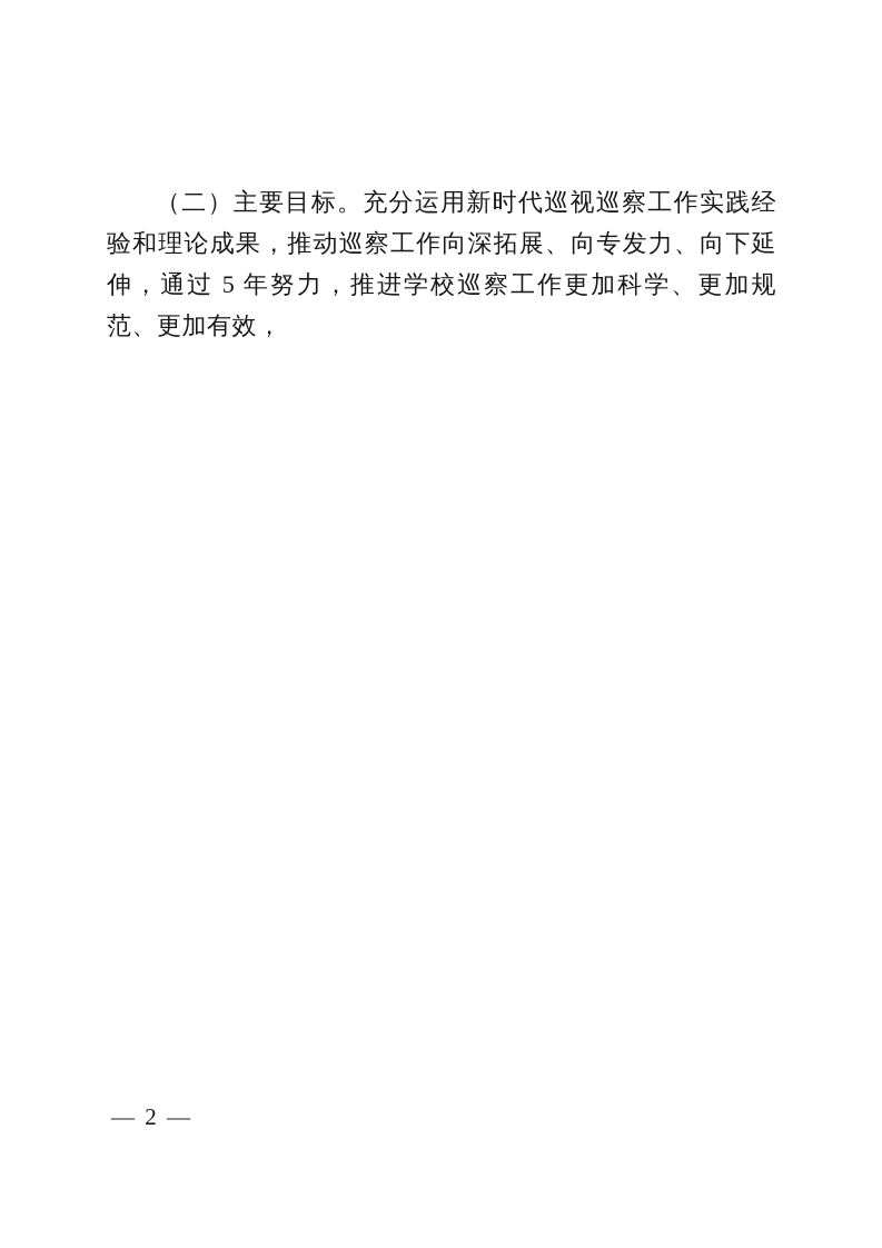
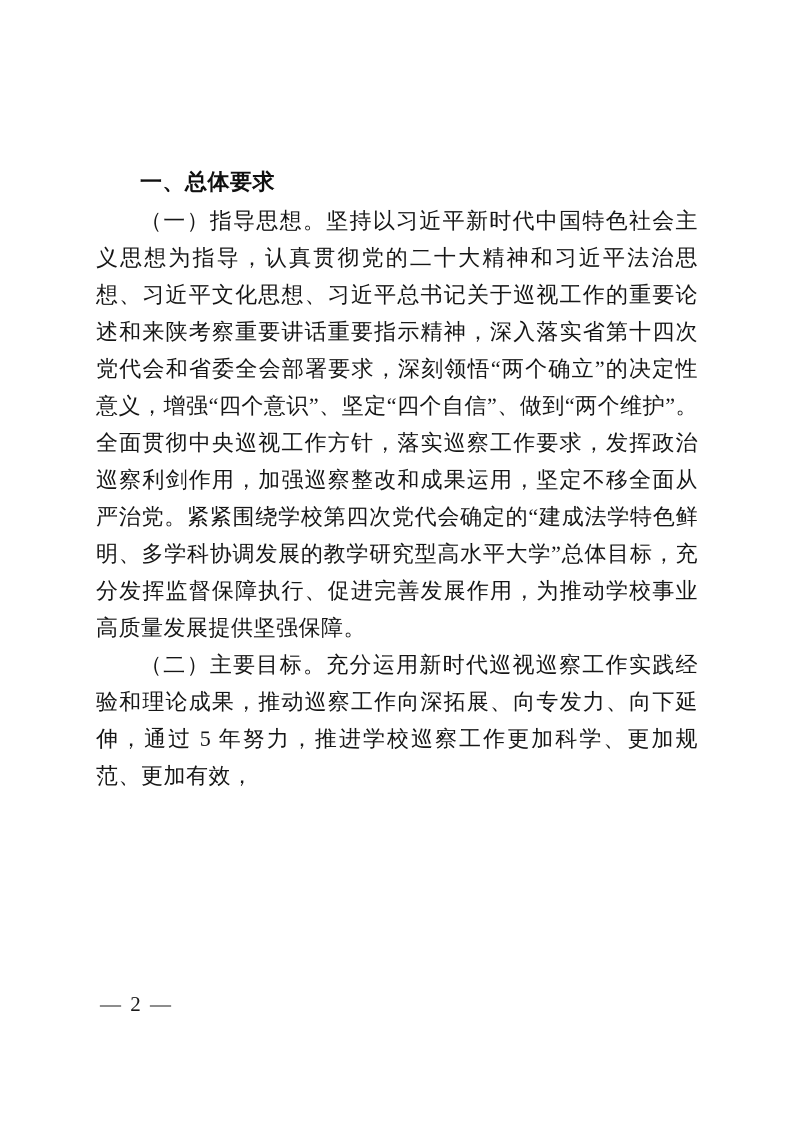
+ 一、总体要求
+ （一）指导思想。坚持以习近平新时代中国特色社会主义思想为指导，认真贯彻党的二十大精神和习近平法治思想、习近平文化思想、习近平总书记关于巡视工作的重要论述和来陕考察重要讲话重要指示精神，深入落实省第十四次党代会和省委全会部署要求，深刻领悟“两个确立”的决定性意义，增强“四个意识”、坚定“四个自信”、做到“两个维护”。全面贯彻中央巡视工作方针，落实巡察工作要求，发挥政治巡察利剑作用，加强巡察整改和成果运用，坚定不移全面从严治党。紧紧围绕学校第四次党代会确定的“建成法学特色鲜明、多学科协调发展的教学研究型高水平大学”总体目标，充分发挥监督保障执行、促进完善发展作用，为推动学校事业高质量发展提供坚强保障。
  （二）主要目标。充分运用新时代巡视巡察工作实践经验和理论成果，推动巡察工作向深拓展、向专发力、向下延伸，通过 5 年努力，推进学校巡察工作更加科学、更加规范、更加有效，
  — 2 —
